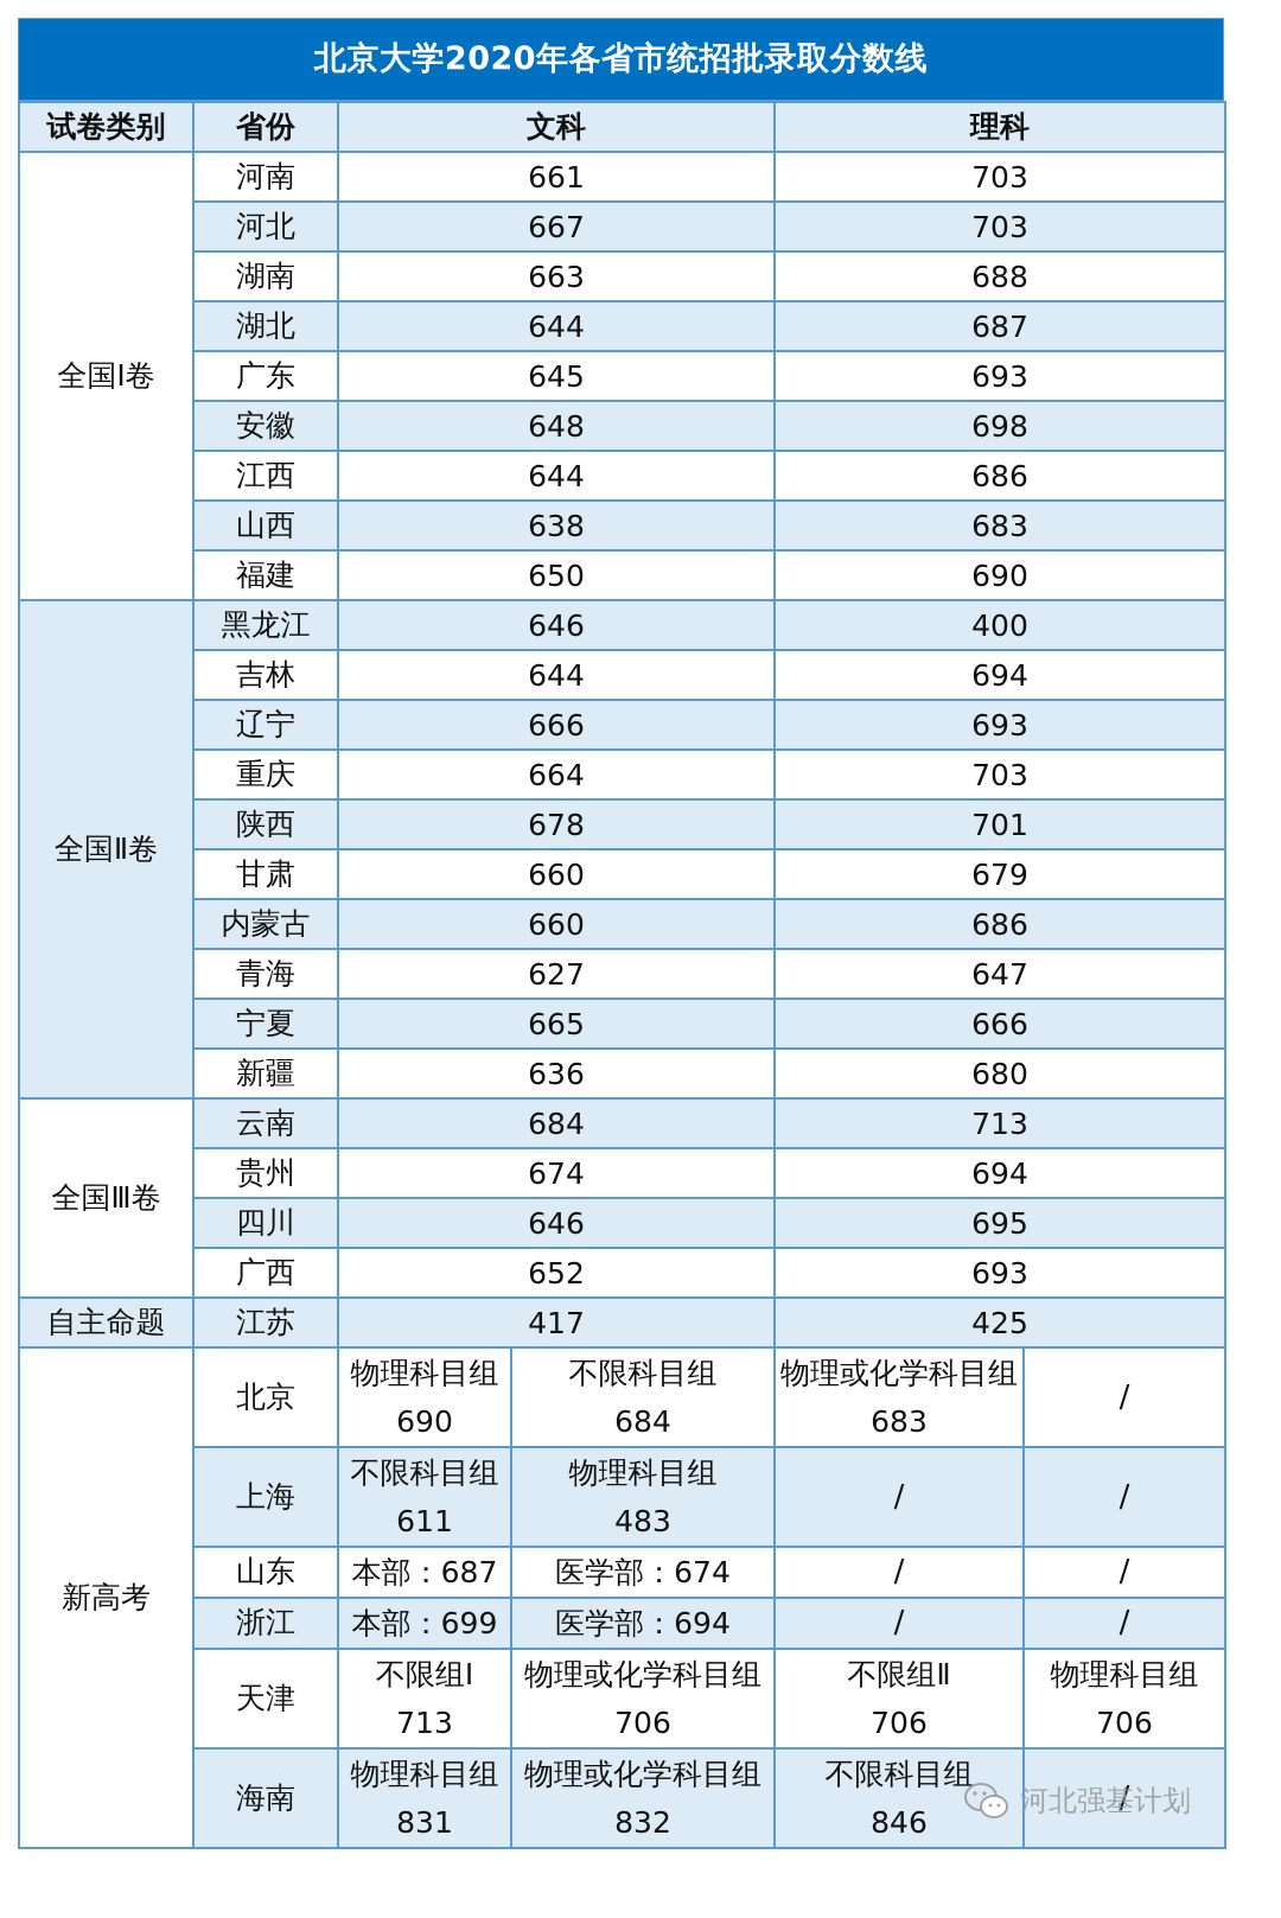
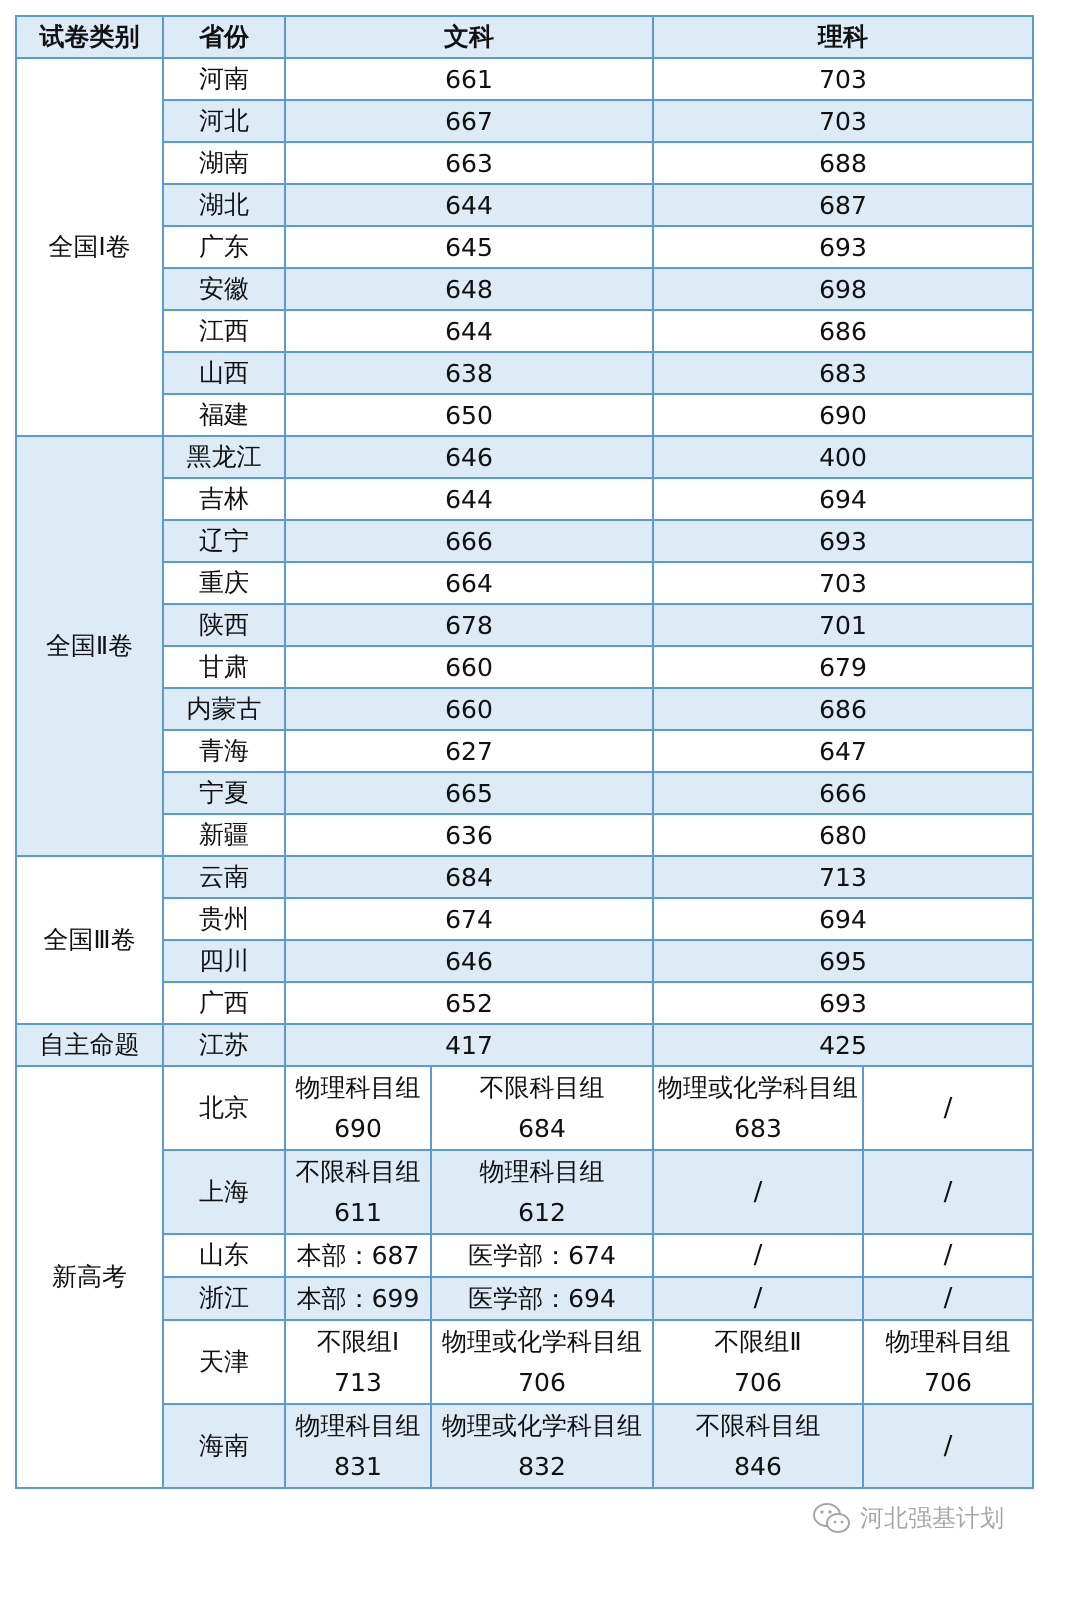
- 北京大学2020年各省市统招批录取分数线
  试卷类别	省份	文科	理科
  全国Ⅰ卷	河南	661	703
  河北	667	703
  湖南	663	688
  湖北	644	687
  广东	645	693
  安徽	648	698
  江西	644	686
  山西	638	683
  福建	650	690
  全国Ⅱ卷	黑龙江	646	400
  吉林	644	694
  辽宁	666	693
  重庆	664	703
  陕西	678	701
  甘肃	660	679
  内蒙古	660	686
  青海	627	647
  宁夏	665	666
  新疆	636	680
  全国Ⅲ卷	云南	684	713
  贵州	674	694
  四川	646	695
  广西	652	693
  自主命题	江苏	417	425
  新高考	北京	物理科目组690	不限科目组684	物理或化学科目组683	/
- 上海	不限科目组611	物理科目组483	/	/
+ 上海	不限科目组611	物理科目组612	/	/
  山东	本部：687	医学部：674	/	/
  浙江	本部：699	医学部：694	/	/
  天津	不限组Ⅰ713	物理或化学科目组706	不限组Ⅱ706	物理科目组706
  海南	物理科目组831	物理或化学科目组832	不限科目组846	/
  河北强基计划
